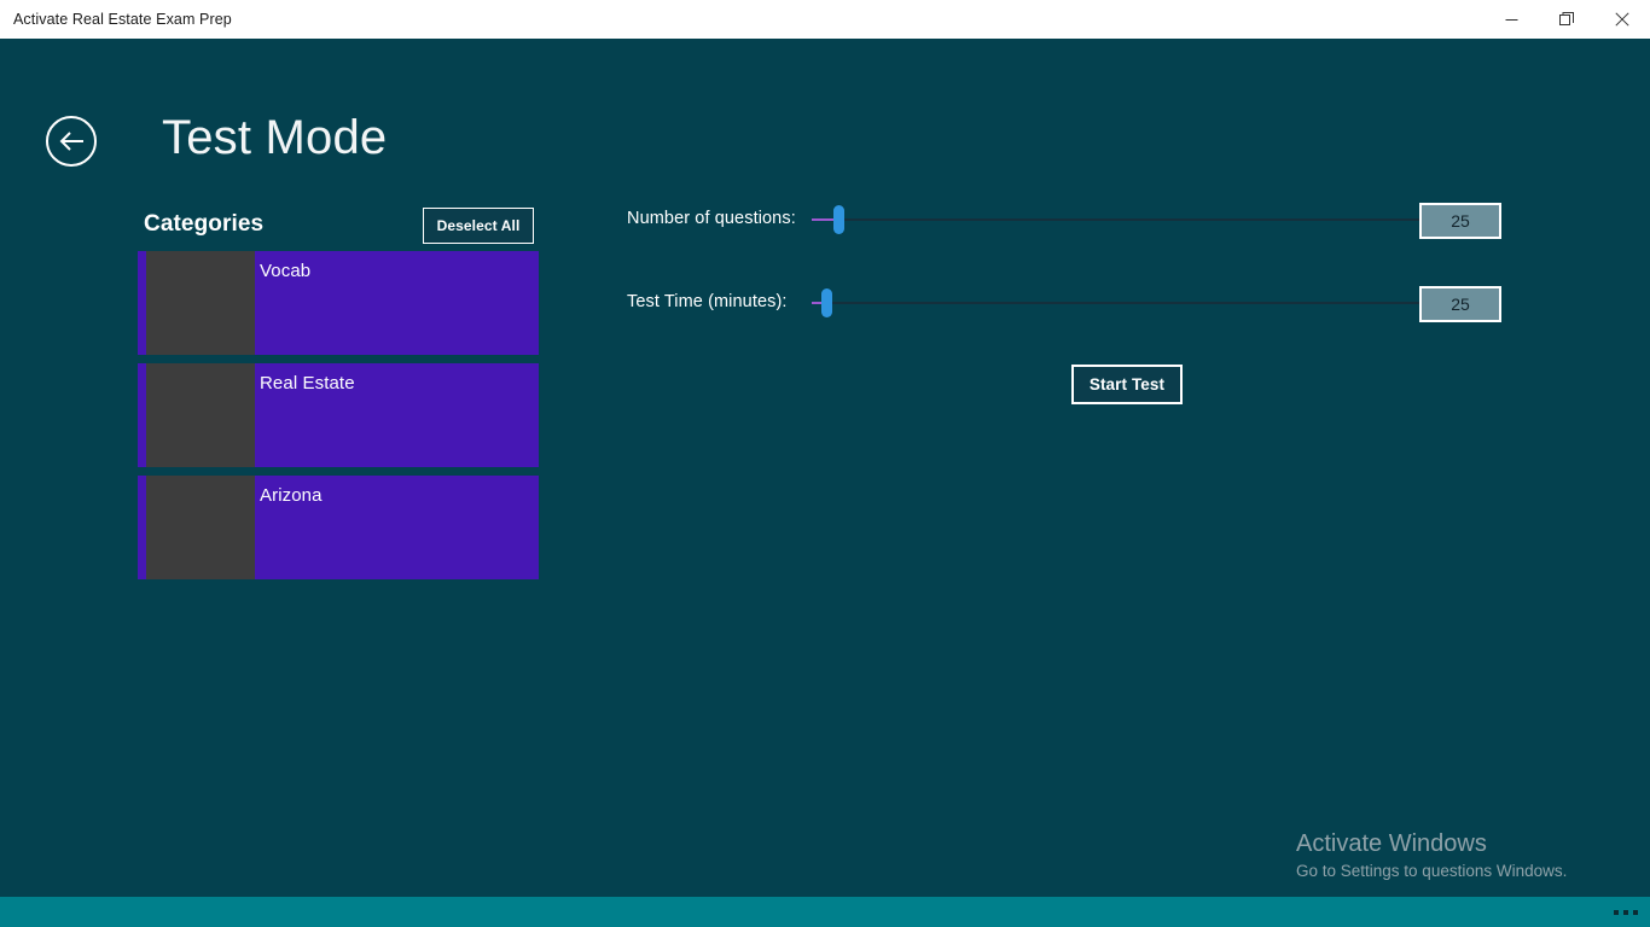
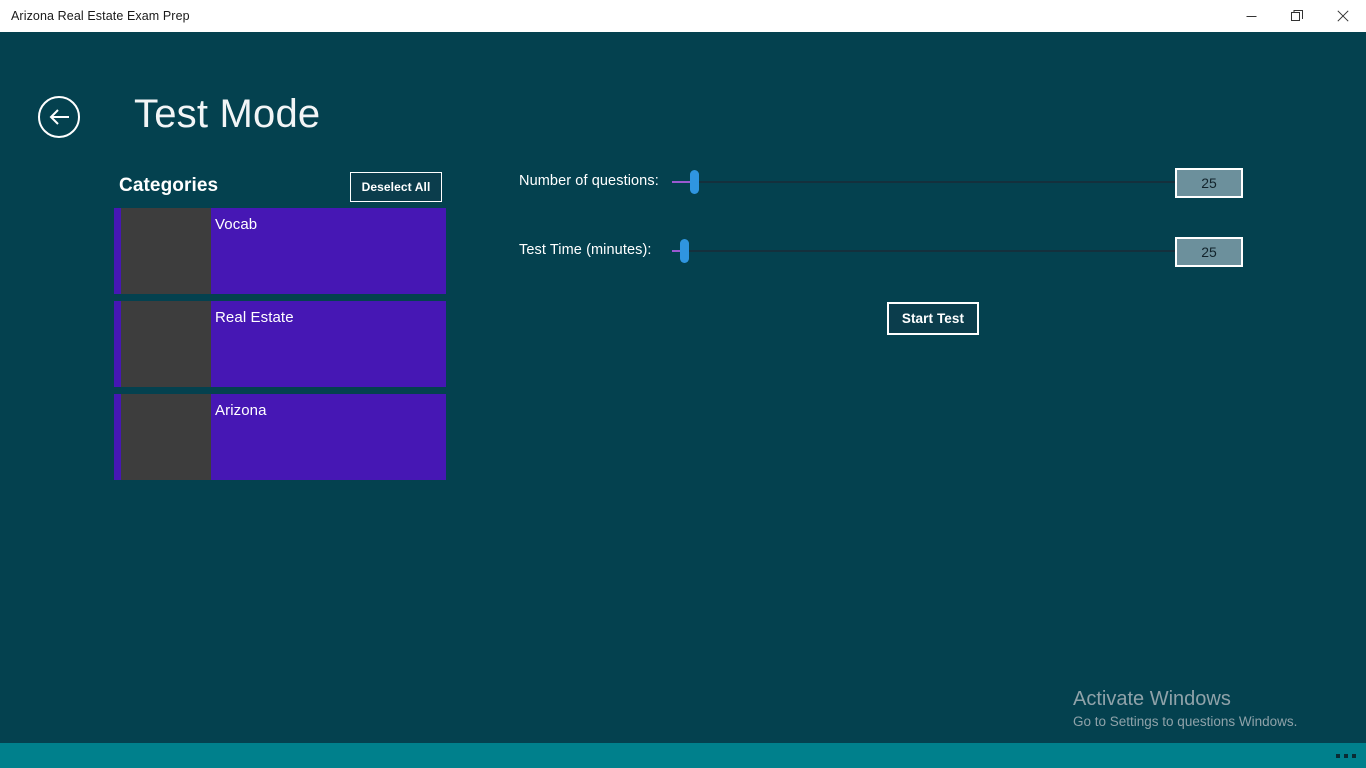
- Activate Real Estate Exam Prep
+ Arizona Real Estate Exam Prep
  Test Mode
  Categories
  Deselect All
  Vocab
  Real Estate
  Arizona
  Number of questions:
  25
  Test Time (minutes):
  25
  Start Test
  Activate Windows
  Go to Settings to questions Windows.
